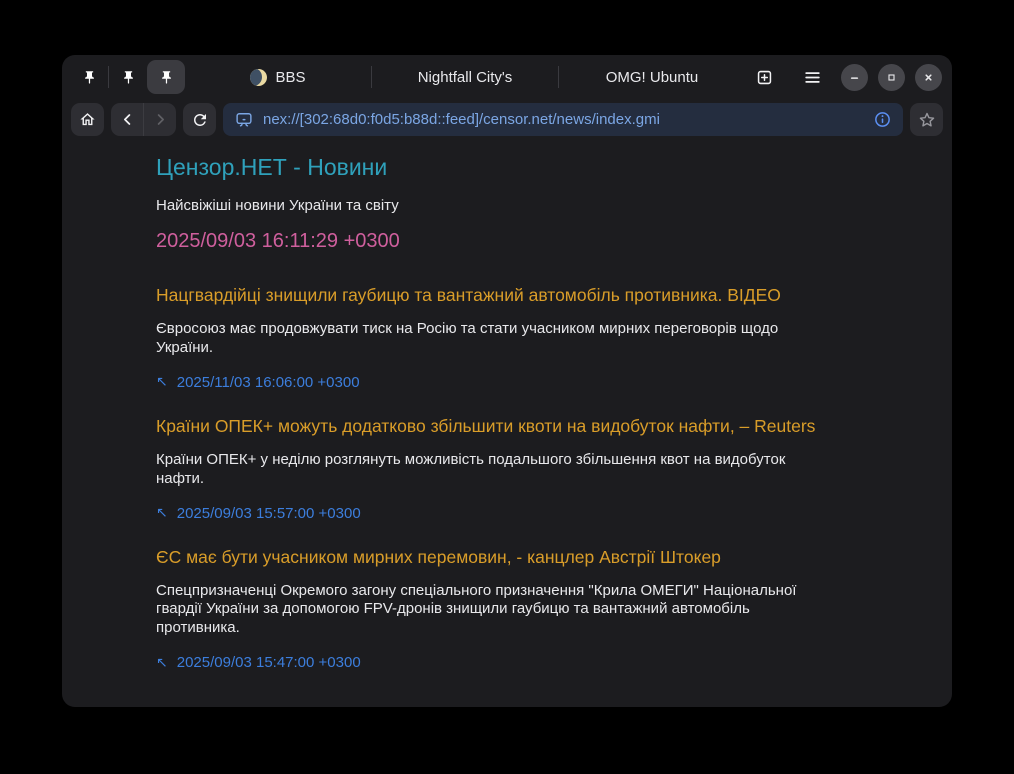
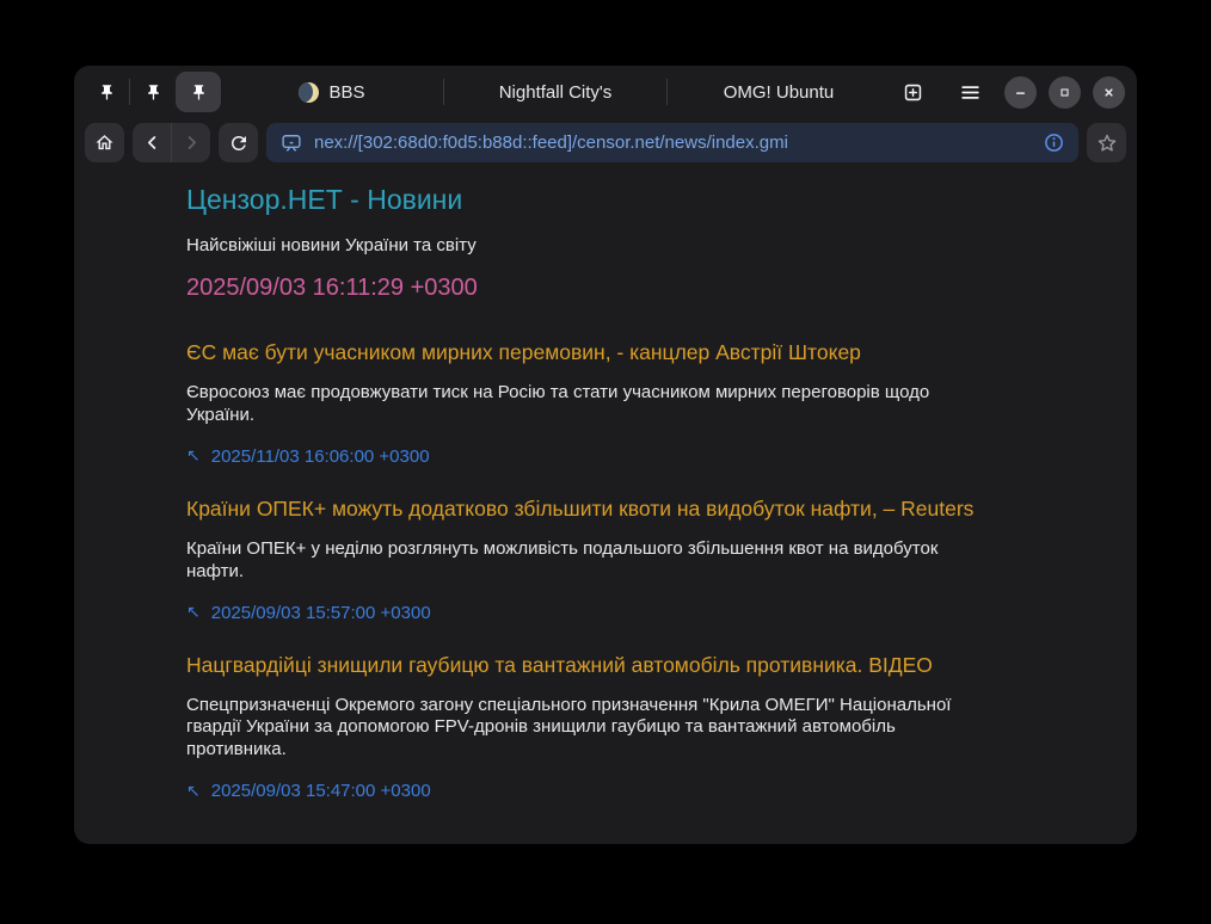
  BBS
  Nightfall City's
  OMG! Ubuntu
  nex://[302:68d0:f0d5:b88d::feed]/censor.net/news/index.gmi
  Цензор.НЕТ - Новини
  Найсвіжіші новини України та світу
  2025/09/03 16:11:29 +0300
- Нацгвардійці знищили гаубицю та вантажний автомобіль противника. ВІДЕО
+ ЄС має бути учасником мирних перемовин, - канцлер Австрії Штокер
  Євросоюз має продовжувати тиск на Росію та стати учасником мирних переговорів щодо України.
  ↖
  2025/11/03 16:06:00 +0300
  Країни ОПЕК+ можуть додатково збільшити квоти на видобуток нафти, – Reuters
  Країни ОПЕК+ у неділю розглянуть можливість подальшого збільшення квот на видобуток нафти.
  ↖
  2025/09/03 15:57:00 +0300
- ЄС має бути учасником мирних перемовин, - канцлер Австрії Штокер
+ Нацгвардійці знищили гаубицю та вантажний автомобіль противника. ВІДЕО
  Спецпризначенці Окремого загону спеціального призначення "Крила ОМЕГИ" Національної гвардії України за допомогою FPV-дронів знищили гаубицю та вантажний автомобіль противника.
  ↖
  2025/09/03 15:47:00 +0300
